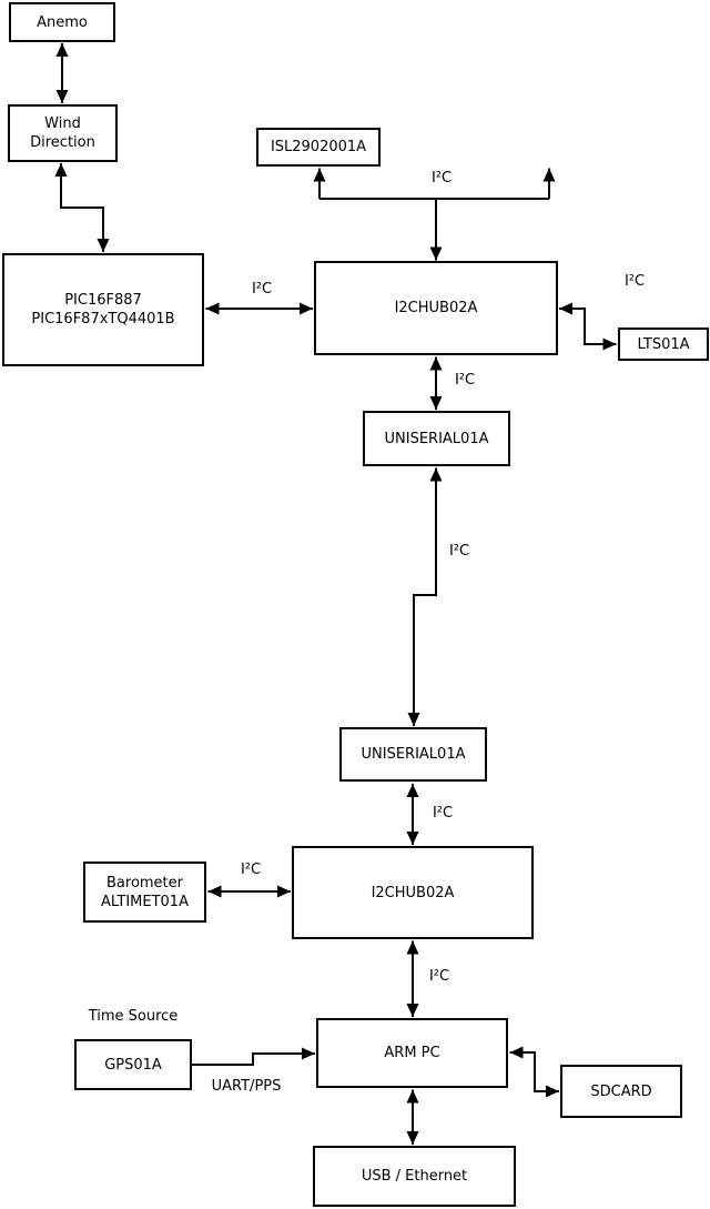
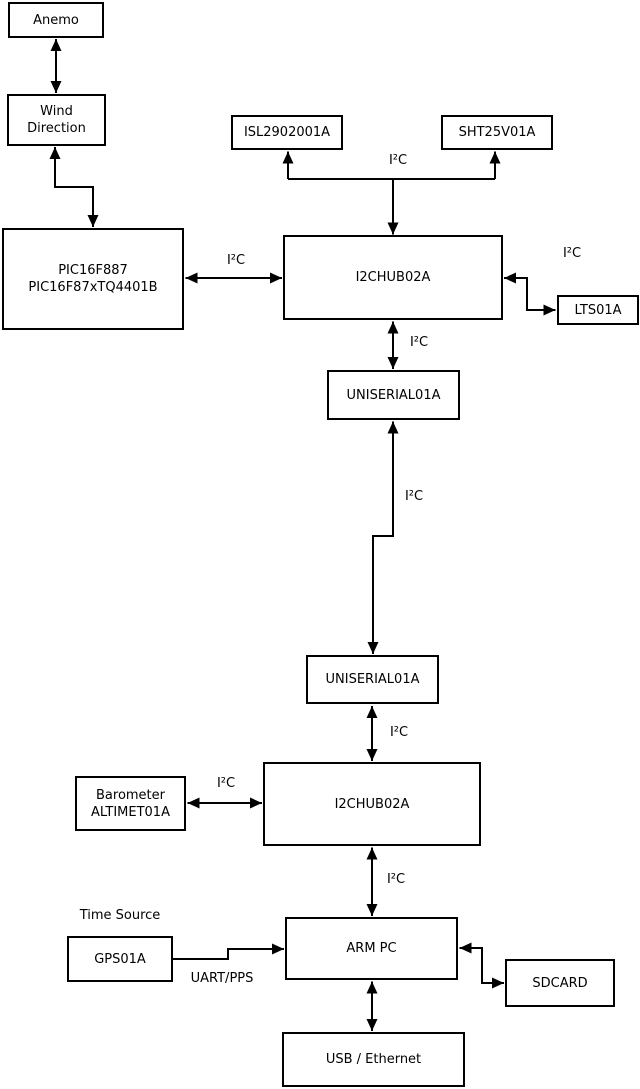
  Anemo
  Wind
  Direction
  PIC16F887
  PIC16F87xTQ4401B
  ISL2902001A
+ SHT25V01A
  I2CHUB02A
  LTS01A
  UNISERIAL01A
  UNISERIAL01A
  I2CHUB02A
  Barometer
  ALTIMET01A
  ARM PC
  GPS01A
  SDCARD
  USB / Ethernet
  I²C
  I²C
  I²C
  I²C
  I²C
  I²C
  I²C
  I²C
  Time Source
  UART/PPS
